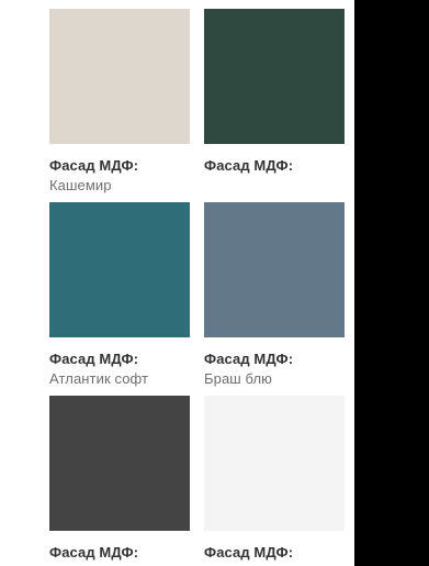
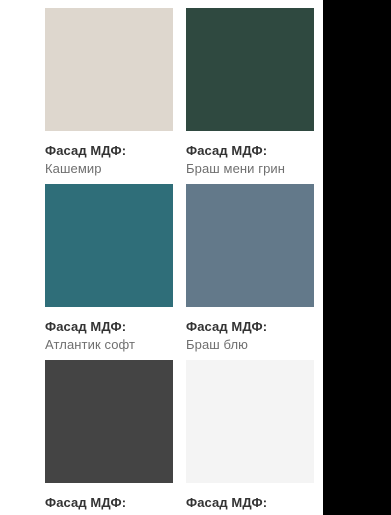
  Фасад МДФ:
  Кашемир
  Фасад МДФ:
+ Браш мени грин
  Фасад МДФ:
  Атлантик софт
  Фасад МДФ:
  Браш блю
  Фасад МДФ:
  Фасад МДФ:
